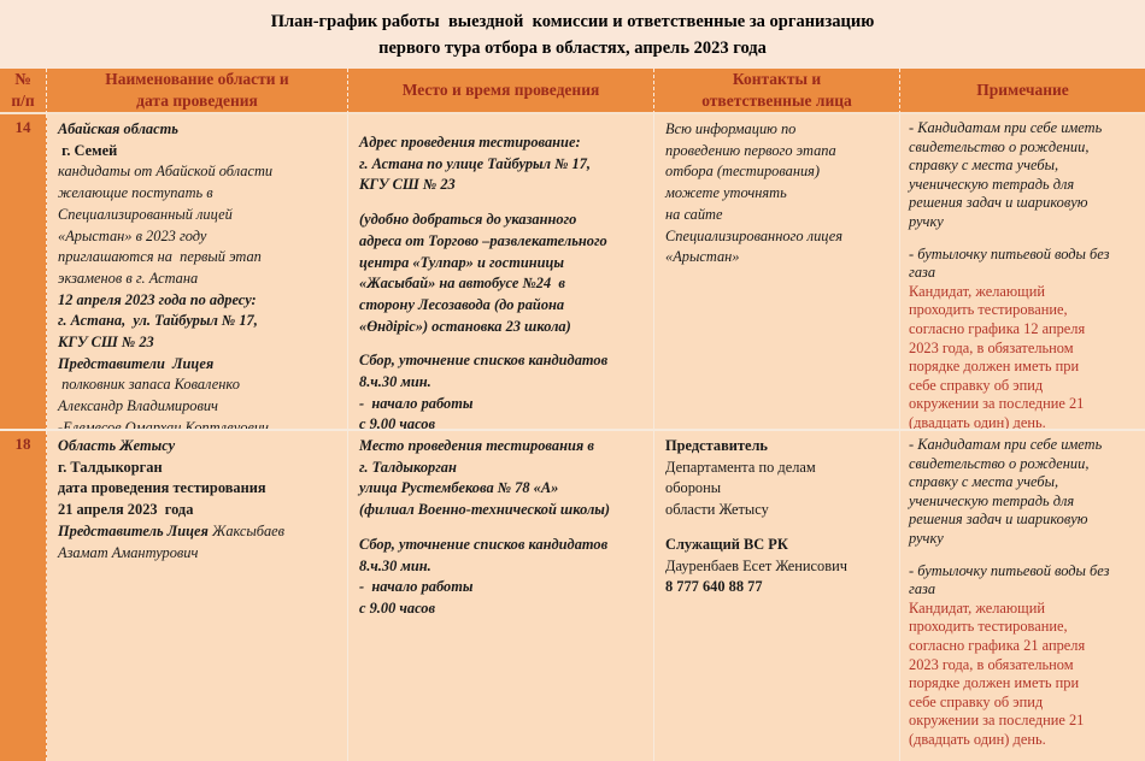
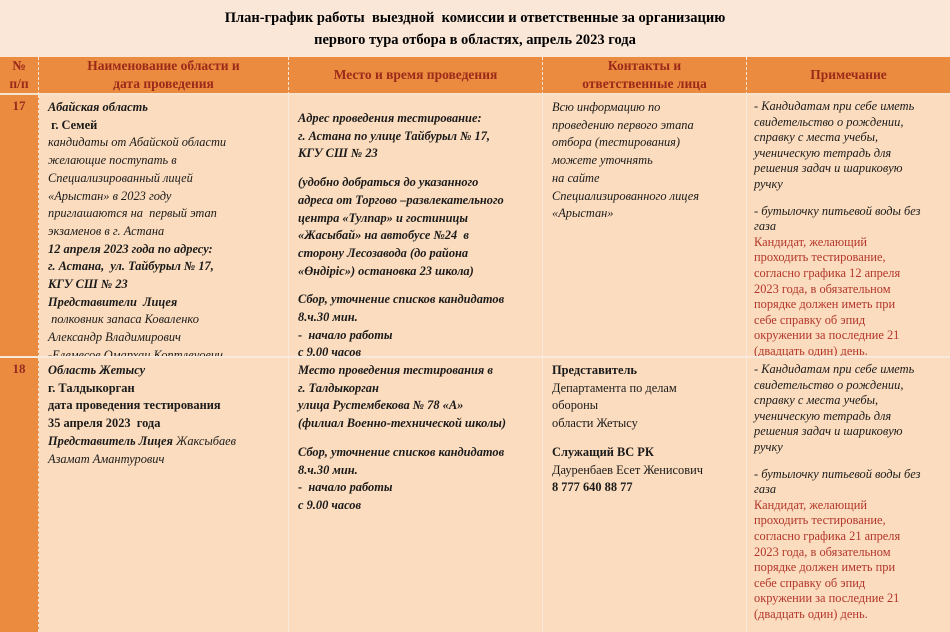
  План-график работы выездной комиссии и ответственные за организацию
  первого тура отбора в областях, апрель 2023 года
  №
  п/п
  Наименование области и
  дата проведения
  Место и время проведения
  Контакты и
  ответственные лица
  Примечание
- 14
+ 17
  Абайская область
  г. Семей
  кандидаты от Абайской области
  желающие поступать в
  Специализированный лицей
  «Арыстан» в 2023 году
  приглашаются на первый этап
  экзаменов в г. Астана
  12 апреля 2023 года по адресу:
  г. Астана, ул. Тайбурыл № 17,
  КГУ СШ № 23
  Представители Лицея
  полковник запаса Коваленко
  Александр Владимирович
  -Елемесов Омархан Коптлеуович
  Адрес проведения тестирование:
  г. Астана по улице Тайбурыл № 17,
  КГУ СШ № 23
  (удобно добраться до указанного
  адреса от Торгово –развлекательного
  центра «Тулпар» и гостиницы
  «Жасыбай» на автобусе №24 в
  сторону Лесозавода (до района
  «Өндіріс») остановка 23 школа)
  Сбор, уточнение списков кандидатов
  8.ч.30 мин.
  - начало работы
  с 9.00 часов
  Всю информацию по
  проведению первого этапа
  отбора (тестирования)
  можете уточнять
  на сайте
  Специализированного лицея
  «Арыстан»
  - Кандидатам при себе иметь
  свидетельство о рождении,
  справку с места учебы,
  ученическую тетрадь для
  решения задач и шариковую
  ручку
  - бутылочку питьевой воды без
  газа
  Кандидат, желающий
  проходить тестирование,
  согласно графика 12 апреля
  2023 года, в обязательном
  порядке должен иметь при
  себе справку об эпид
  окружении за последние 21
  (двадцать один) день.
  18
  Область Жетысу
  г. Талдыкорган
  дата проведения тестирования
- 21 апреля 2023 года
+ 35 апреля 2023 года
  Представитель Лицея Жаксыбаев
  Азамат Амантурович
  Место проведения тестирования в
  г. Талдыкорган
  улица Рустембекова № 78 «А»
  (филиал Военно-технической школы)
  Сбор, уточнение списков кандидатов
  8.ч.30 мин.
  - начало работы
  с 9.00 часов
  Представитель
  Департамента по делам
  обороны
  области Жетысу
  Служащий ВС РК
  Дауренбаев Есет Женисович
  8 777 640 88 77
  - Кандидатам при себе иметь
  свидетельство о рождении,
  справку с места учебы,
  ученическую тетрадь для
  решения задач и шариковую
  ручку
  - бутылочку питьевой воды без
  газа
  Кандидат, желающий
  проходить тестирование,
  согласно графика 21 апреля
  2023 года, в обязательном
  порядке должен иметь при
  себе справку об эпид
  окружении за последние 21
  (двадцать один) день.
